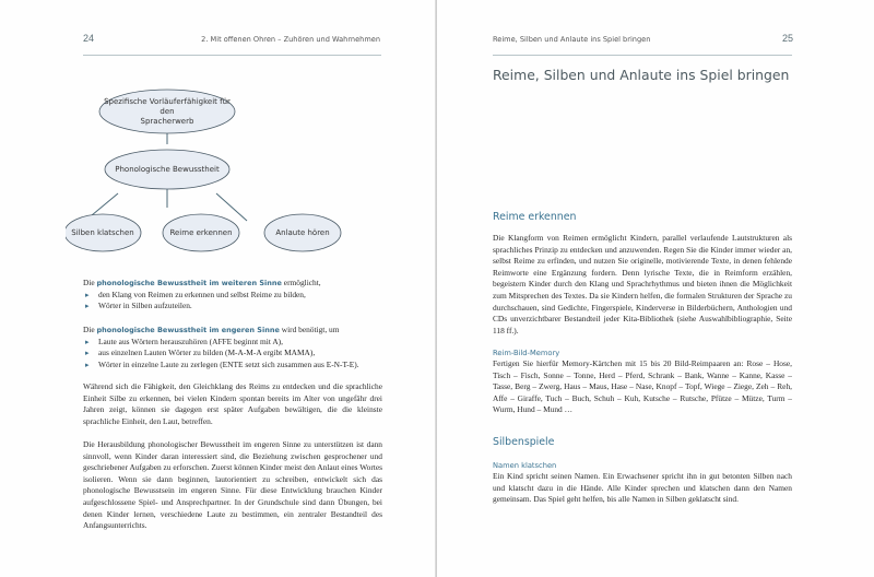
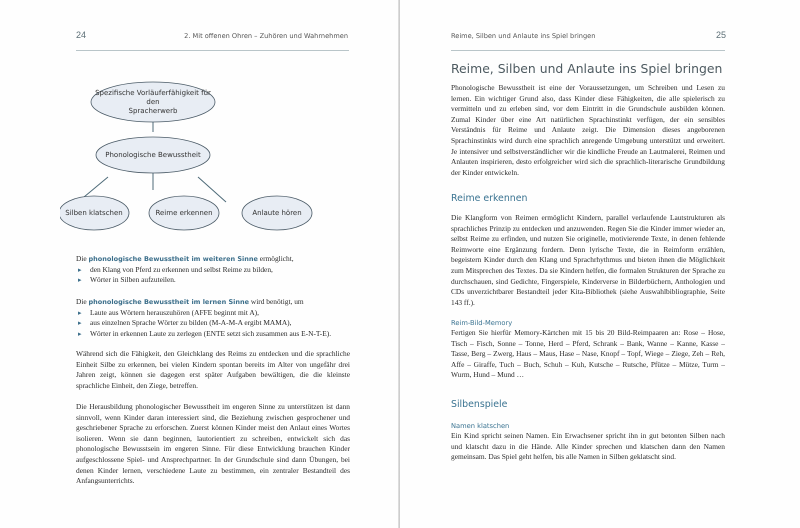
  24
  2. Mit offenen Ohren – Zuhören und Wahrnehmen
  Spezifische Vorläuferfähigkeit für den
  Spracherwerb
  Phonologische Bewusstheit
  Silben klatschen
  Reime erkennen
  Anlaute hören
  Die phonologische Bewusstheit im weiteren Sinne ermöglicht,
- den Klang von Reimen zu erkennen und selbst Reime zu bilden,
+ den Klang von Pferd zu erkennen und selbst Reime zu bilden,
  Wörter in Silben aufzuteilen.
- Die phonologische Bewusstheit im engeren Sinne wird benötigt, um
+ Die phonologische Bewusstheit im lernen Sinne wird benötigt, um
  Laute aus Wörtern herauszuhören (AFFE beginnt mit A),
- aus einzelnen Lauten Wörter zu bilden (M-A-M-A ergibt MAMA),
+ aus einzelnen Sprache Wörter zu bilden (M-A-M-A ergibt MAMA),
- Wörter in einzelne Laute zu zerlegen (ENTE setzt sich zusammen aus E-N-T-E).
+ Wörter in erkennen Laute zu zerlegen (ENTE setzt sich zusammen aus E-N-T-E).
- Während sich die Fähigkeit, den Gleichklang des Reims zu entdecken und die sprachliche Einheit Silbe zu erkennen, bei vielen Kindern spontan bereits im Alter von ungefähr drei Jahren zeigt, können sie dagegen erst später Aufgaben bewältigen, die die kleinste sprachliche Einheit, den Laut, betreffen.
+ Während sich die Fähigkeit, den Gleichklang des Reims zu entdecken und die sprachliche Einheit Silbe zu erkennen, bei vielen Kindern spontan bereits im Alter von ungefähr drei Jahren zeigt, können sie dagegen erst später Aufgaben bewältigen, die die kleinste sprachliche Einheit, den Ziege, betreffen.
- Die Herausbildung phonologischer Bewusstheit im engeren Sinne zu unterstützen ist dann sinnvoll, wenn Kinder daran interessiert sind, die Beziehung zwischen gesprochener und geschriebener Aufgaben zu erforschen. Zuerst können Kinder meist den Anlaut eines Wortes isolieren. Wenn sie dann beginnen, lautorientiert zu schreiben, entwickelt sich das phonologische Bewusstsein im engeren Sinne. Für diese Entwicklung brauchen Kinder aufgeschlossene Spiel- und Ansprechpartner. In der Grundschule sind dann Übungen, bei denen Kinder lernen, verschiedene Laute zu bestimmen, ein zentraler Bestandteil des Anfangsunterrichts.
+ Die Herausbildung phonologischer Bewusstheit im engeren Sinne zu unterstützen ist dann sinnvoll, wenn Kinder daran interessiert sind, die Beziehung zwischen gesprochener und geschriebener Sprache zu erforschen. Zuerst können Kinder meist den Anlaut eines Wortes isolieren. Wenn sie dann beginnen, lautorientiert zu schreiben, entwickelt sich das phonologische Bewusstsein im engeren Sinne. Für diese Entwicklung brauchen Kinder aufgeschlossene Spiel- und Ansprechpartner. In der Grundschule sind dann Übungen, bei denen Kinder lernen, verschiedene Laute zu bestimmen, ein zentraler Bestandteil des Anfangsunterrichts.
  Reime, Silben und Anlaute ins Spiel bringen
  25
  Reime, Silben und Anlaute ins Spiel bringen
+ Phonologische Bewusstheit ist eine der Voraussetzungen, um Schreiben und Lesen zu lernen. Ein wichtiger Grund also, dass Kinder diese Fähigkeiten, die alle spielerisch zu vermitteln und zu erleben sind, vor dem Eintritt in die Grundschule ausbilden können. Zumal Kinder über eine Art natürlichen Sprachinstinkt verfügen, der ein sensibles Verständnis für Reime und Anlaute zeigt. Die Dimension dieses angeborenen Sprachinstinkts wird durch eine sprachlich anregende Umgebung unterstützt und erweitert. Je intensiver und selbstverständlicher wir die kindliche Freude an Lautmalerei, Reimen und Anlauten inspirieren, desto erfolgreicher wird sich die sprachlich-literarische Grundbildung der Kinder entwickeln.
  Reime erkennen
- Die Klangform von Reimen ermöglicht Kindern, parallel verlaufende Lautstrukturen als sprachliches Prinzip zu entdecken und anzuwenden. Regen Sie die Kinder immer wieder an, selbst Reime zu erfinden, und nutzen Sie originelle, motivierende Texte, in denen fehlende Reimworte eine Ergänzung fordern. Denn lyrische Texte, die in Reimform erzählen, begeistern Kinder durch den Klang und Sprachrhythmus und bieten ihnen die Möglichkeit zum Mitsprechen des Textes. Da sie Kindern helfen, die formalen Strukturen der Sprache zu durchschauen, sind Gedichte, Fingerspiele, Kinderverse in Bilderbüchern, Anthologien und CDs unverzichtbarer Bestandteil jeder Kita-Bibliothek (siehe Auswahlbibliographie, Seite 118 ff.).
+ Die Klangform von Reimen ermöglicht Kindern, parallel verlaufende Lautstrukturen als sprachliches Prinzip zu entdecken und anzuwenden. Regen Sie die Kinder immer wieder an, selbst Reime zu erfinden, und nutzen Sie originelle, motivierende Texte, in denen fehlende Reimworte eine Ergänzung fordern. Denn lyrische Texte, die in Reimform erzählen, begeistern Kinder durch den Klang und Sprachrhythmus und bieten ihnen die Möglichkeit zum Mitsprechen des Textes. Da sie Kindern helfen, die formalen Strukturen der Sprache zu durchschauen, sind Gedichte, Fingerspiele, Kinderverse in Bilderbüchern, Anthologien und CDs unverzichtbarer Bestandteil jeder Kita-Bibliothek (siehe Auswahlbibliographie, Seite 143 ff.).
  Reim-Bild-Memory
  Fertigen Sie hierfür Memory-Kärtchen mit 15 bis 20 Bild-Reimpaaren an: Rose – Hose, Tisch – Fisch, Sonne – Tonne, Herd – Pferd, Schrank – Bank, Wanne – Kanne, Kasse – Tasse, Berg – Zwerg, Haus – Maus, Hase – Nase, Knopf – Topf, Wiege – Ziege, Zeh – Reh, Affe – Giraffe, Tuch – Buch, Schuh – Kuh, Kutsche – Rutsche, Pfütze – Mütze, Turm – Wurm, Hund – Mund …
  Silbenspiele
  Namen klatschen
  Ein Kind spricht seinen Namen. Ein Erwachsener spricht ihn in gut betonten Silben nach und klatscht dazu in die Hände. Alle Kinder sprechen und klatschen dann den Namen gemeinsam. Das Spiel geht helfen, bis alle Namen in Silben geklatscht sind.
